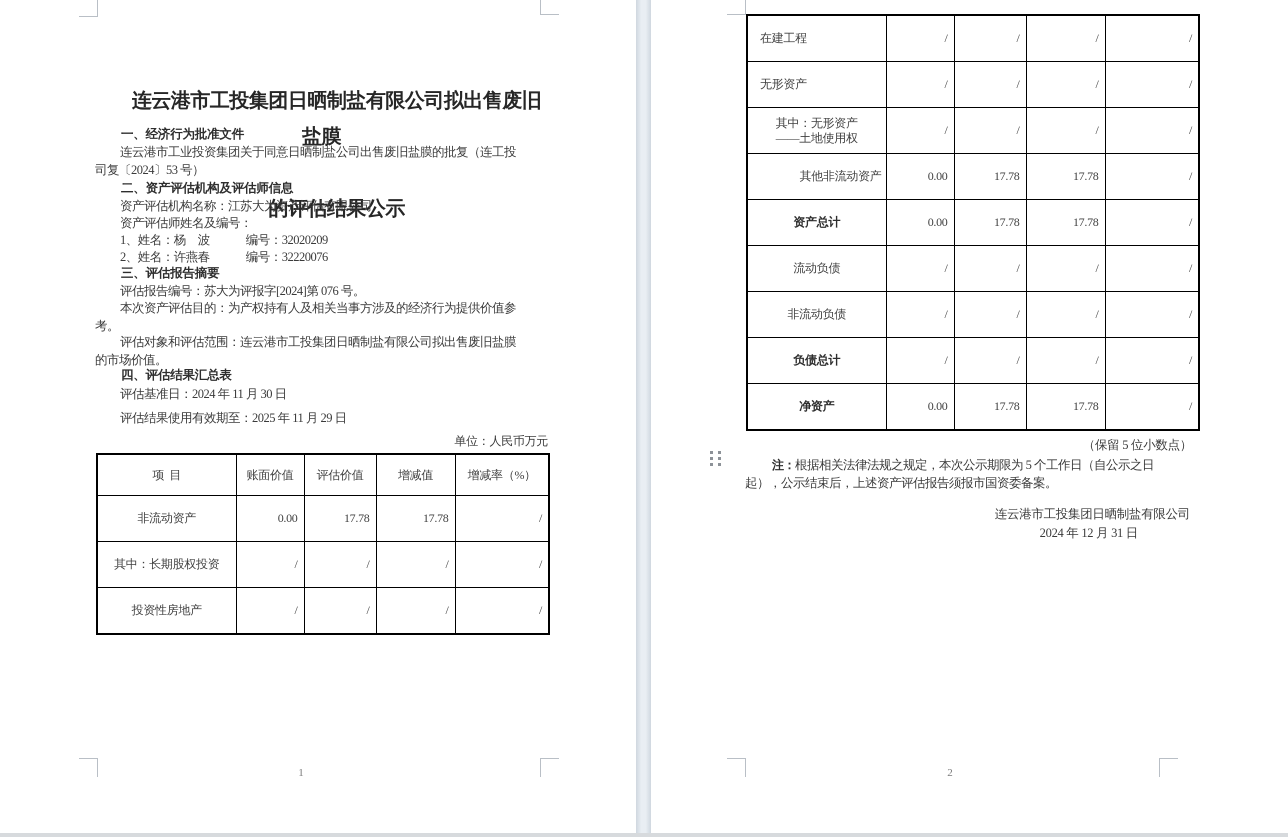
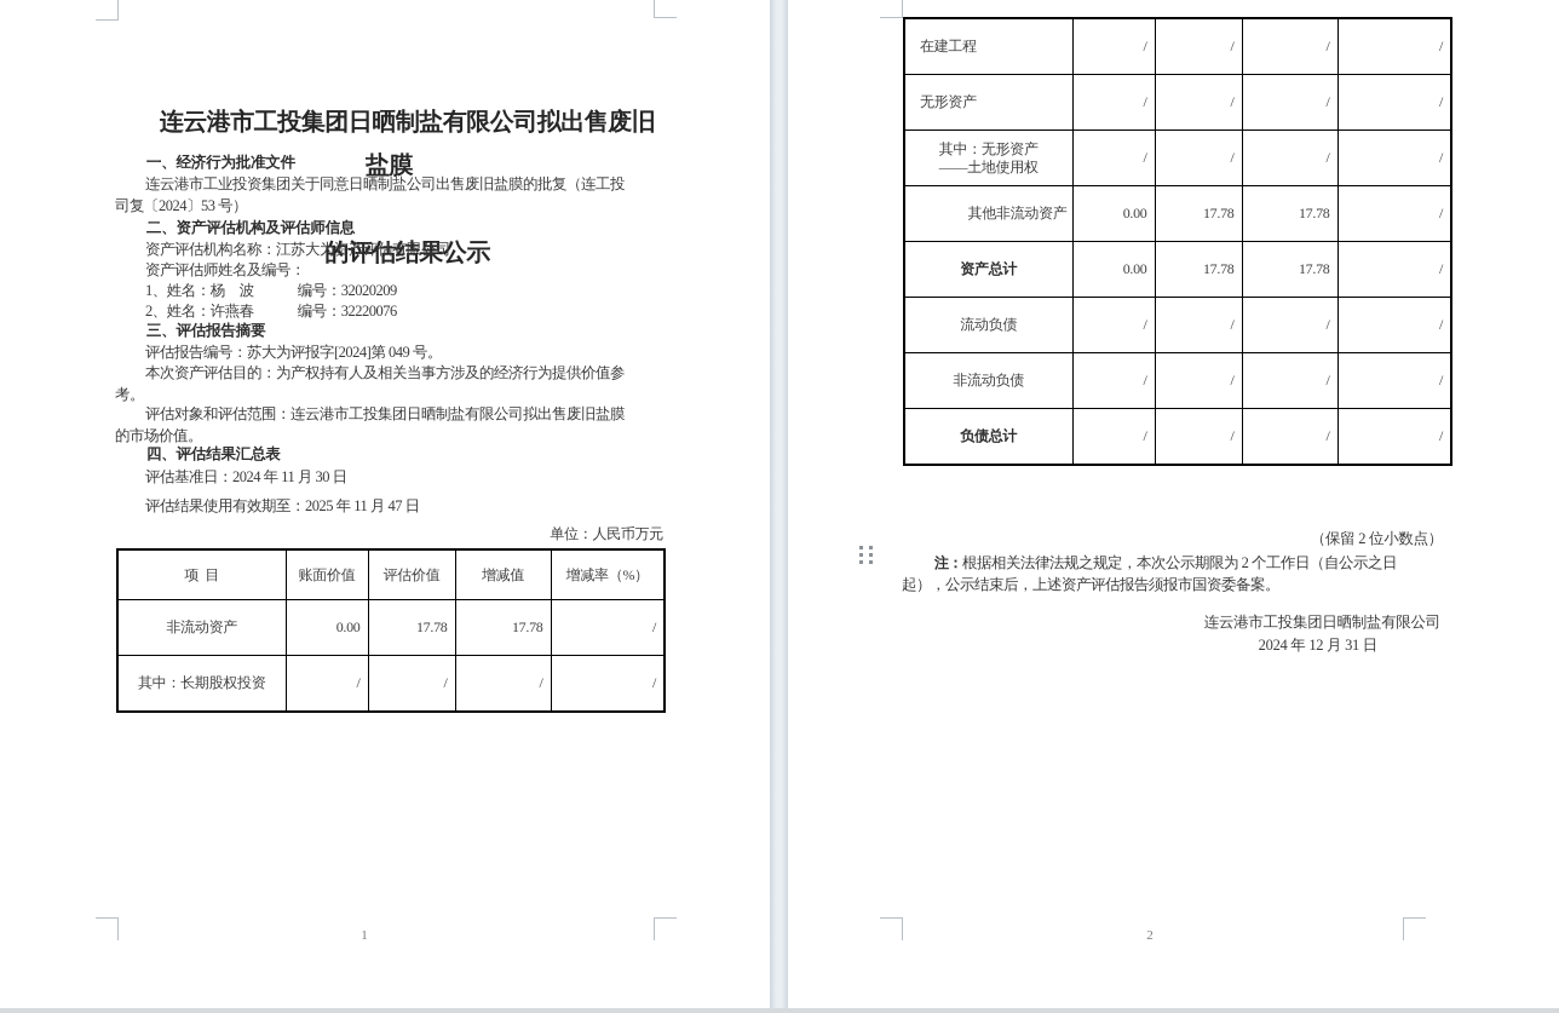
  连云港市工投集团日晒制盐有限公司拟出售废旧盐膜
  的评估结果公示
  一、经济行为批准文件
  连云港市工业投资集团关于同意日晒制盐公司出售废旧盐膜的批复（连工投司复〔2024〕53 号）
  二、资产评估机构及评估师信息
  资产评估机构名称：江苏大为资产评估有限公司
  资产评估师姓名及编号：
  1、姓名：杨 波 编号：32020209
  2、姓名：许燕春 编号：32220076
  三、评估报告摘要
- 评估报告编号：苏大为评报字[2024]第 076 号。
+ 评估报告编号：苏大为评报字[2024]第 049 号。
  本次资产评估目的：为产权持有人及相关当事方涉及的经济行为提供价值参考。
  评估对象和评估范围：连云港市工投集团日晒制盐有限公司拟出售废旧盐膜的市场价值。
  四、评估结果汇总表
  评估基准日：2024 年 11 月 30 日
- 评估结果使用有效期至：2025 年 11 月 29 日
+ 评估结果使用有效期至：2025 年 11 月 47 日
  单位：人民币万元
  项 目	账面价值	评估价值	增减值	增减率（%）
  非流动资产	0.00	17.78	17.78	/
  其中：长期股权投资	/	/	/	/
- 投资性房地产	/	/	/	/
  1
  在建工程	/	/	/	/
  无形资产	/	/	/	/
  其中：无形资产 ——土地使用权	/	/	/	/
  其他非流动资产	0.00	17.78	17.78	/
  资产总计	0.00	17.78	17.78	/
  流动负债	/	/	/	/
  非流动负债	/	/	/	/
  负债总计	/	/	/	/
- 净资产	0.00	17.78	17.78	/
- （保留 5 位小数点）
+ （保留 2 位小数点）
- 注：根据相关法律法规之规定，本次公示期限为 5 个工作日（自公示之日起），公示结束后，上述资产评估报告须报市国资委备案。
+ 注：根据相关法律法规之规定，本次公示期限为 2 个工作日（自公示之日起），公示结束后，上述资产评估报告须报市国资委备案。
  连云港市工投集团日晒制盐有限公司
  2024 年 12 月 31 日
  2
